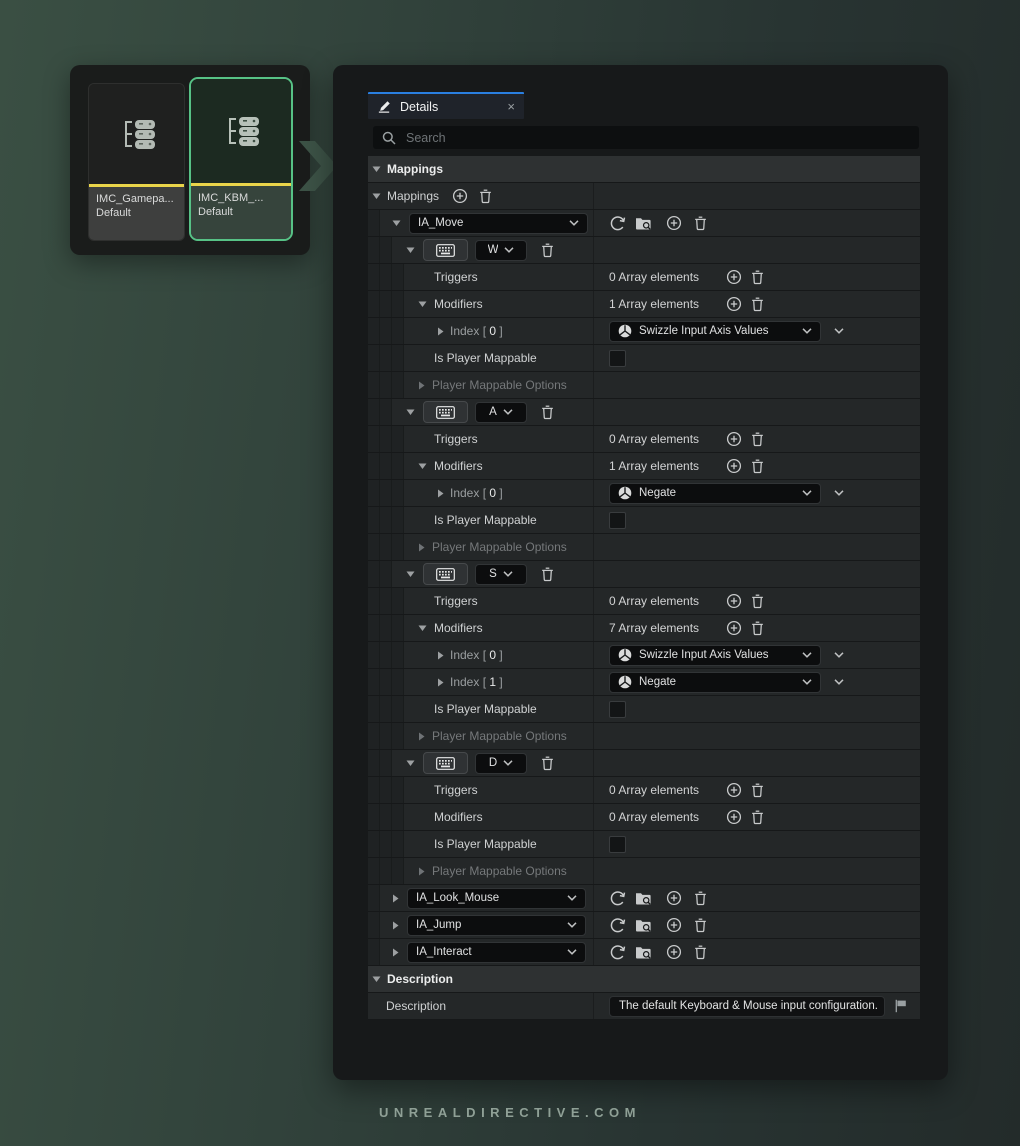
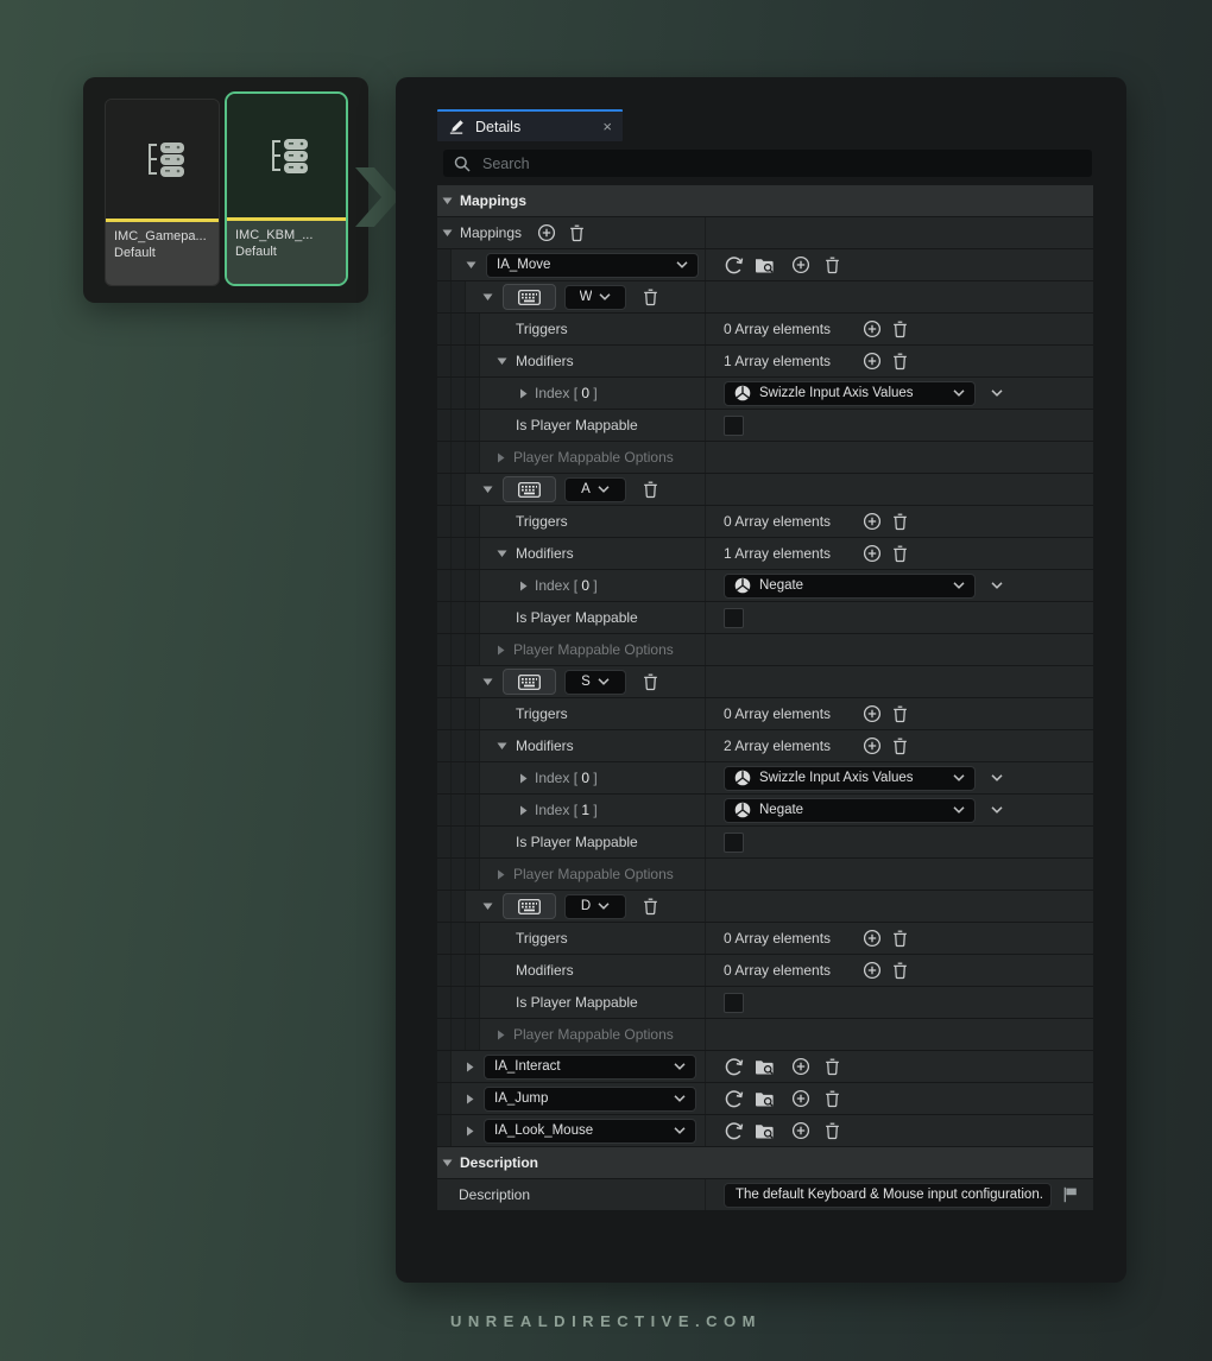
  IMC_Gamepa...
  Default
  IMC_KBM_...
  Default
  Details
  ×
  Search
  Mappings
  Mappings
  IA_Move
  W
  Triggers
  0 Array elements
  Modifiers
  1 Array elements
  Index [ 0 ]
  Swizzle Input Axis Values
  Is Player Mappable
  Player Mappable Options
  A
  Triggers
  0 Array elements
  Modifiers
  1 Array elements
  Index [ 0 ]
  Negate
  Is Player Mappable
  Player Mappable Options
  S
  Triggers
  0 Array elements
  Modifiers
- 7 Array elements
+ 2 Array elements
  Index [ 0 ]
  Swizzle Input Axis Values
  Index [ 1 ]
  Negate
  Is Player Mappable
  Player Mappable Options
  D
  Triggers
  0 Array elements
  Modifiers
  0 Array elements
  Is Player Mappable
  Player Mappable Options
- IA_Look_Mouse
+ IA_Interact
  IA_Jump
- IA_Interact
+ IA_Look_Mouse
  Description
  Description
  The default Keyboard & Mouse input configuration.
  UNREALDIRECTIVE.COM
